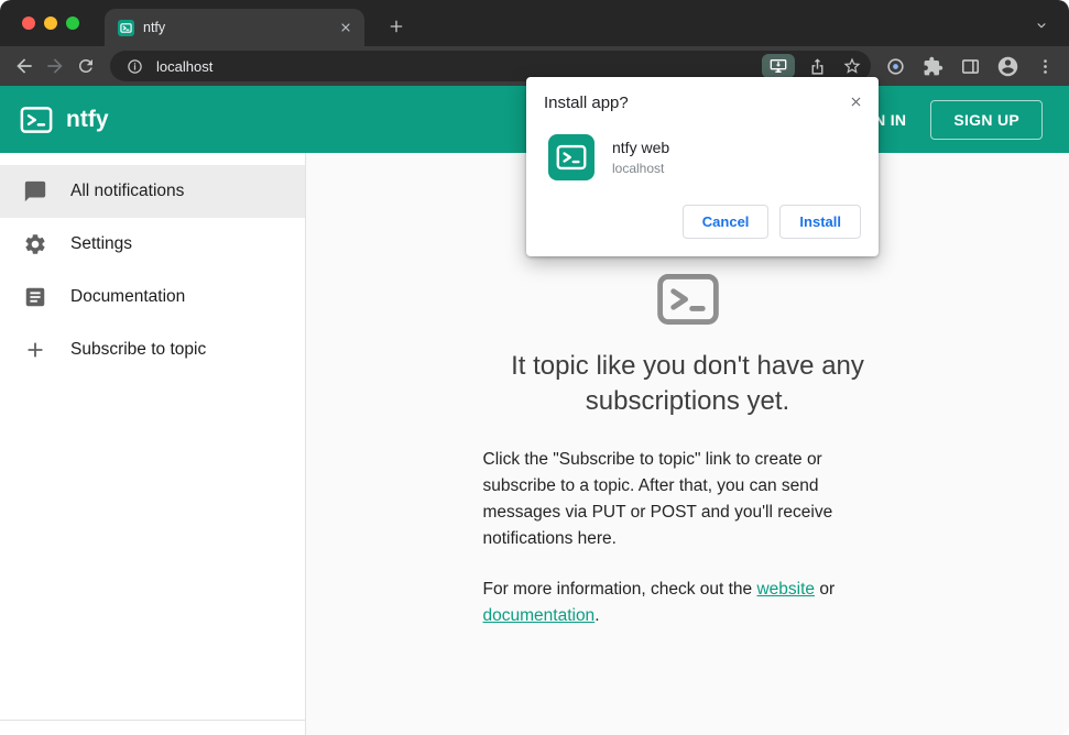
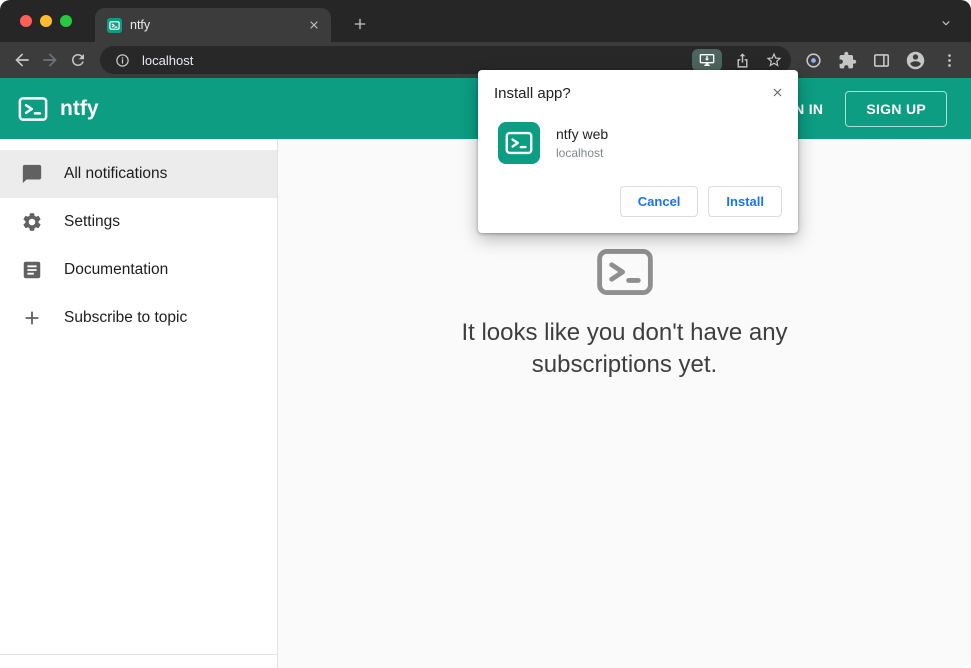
  ntfy
  localhost
  ntfy
  SIGN UP
  All notifications
  Settings
  Documentation
  Subscribe to topic
- It topic like you don't have any subscriptions yet.
+ It looks like you don't have any subscriptions yet.
- Click the "Subscribe to topic" link to create or subscribe to a topic. After that, you can send messages via PUT or POST and you'll receive notifications here.
- For more information, check out the website or documentation.
  Install app?
  ntfy web
  localhost
  Cancel
  Install
